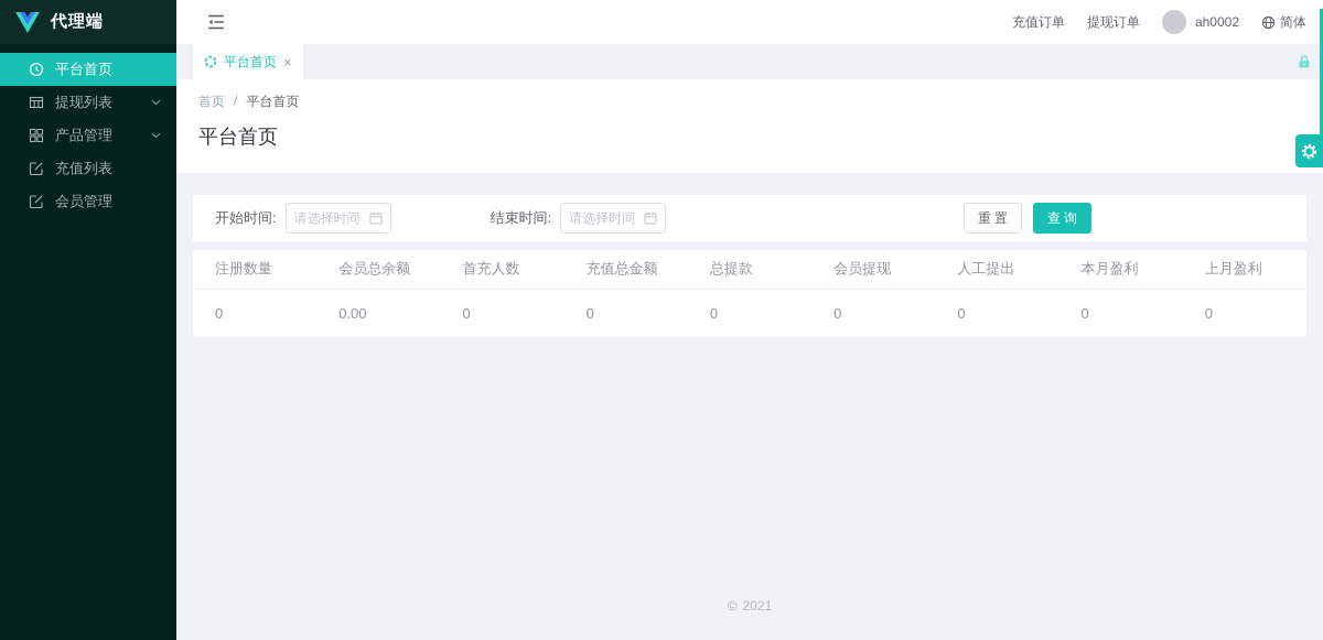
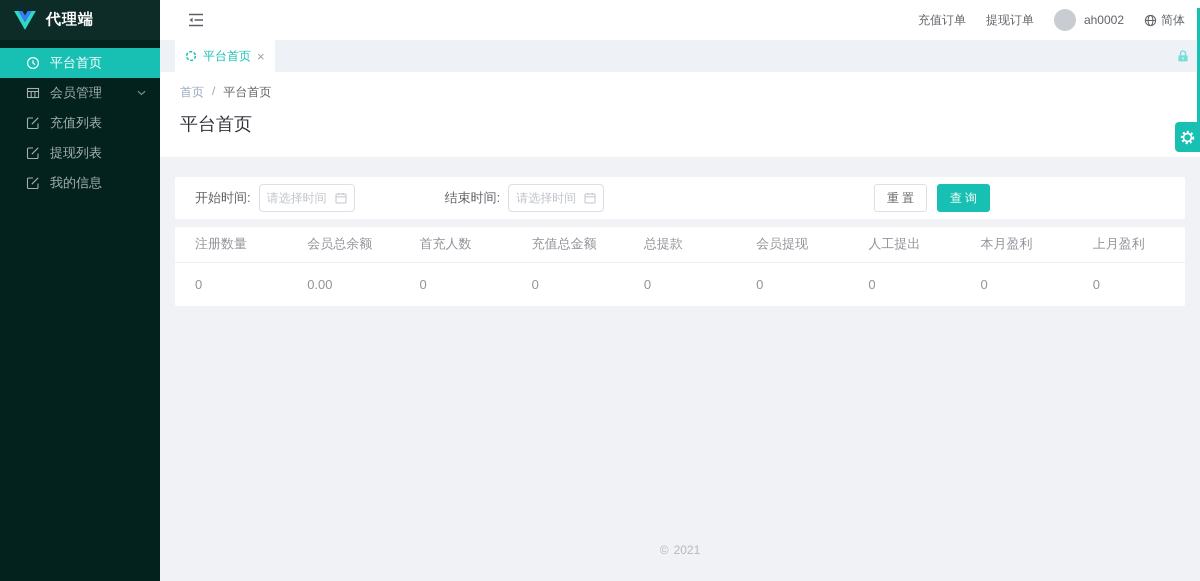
  代理端
  平台首页
- 提现列表
+ 会员管理
- 产品管理
  充值列表
- 会员管理
+ 提现列表
+ 我的信息
  充值订单
  提现订单
  ah0002
  简体
  平台首页
  ×
  首页
  /
  平台首页
  平台首页
  开始时间:
  请选择时间
  结束时间:
  请选择时间
  重置
  查询
  注册数量	会员总余额	首充人数	充值总金额	总提款	会员提现	人工提出	本月盈利	上月盈利
  0	0.00	0	0	0	0	0	0	0
  ©
  2021
